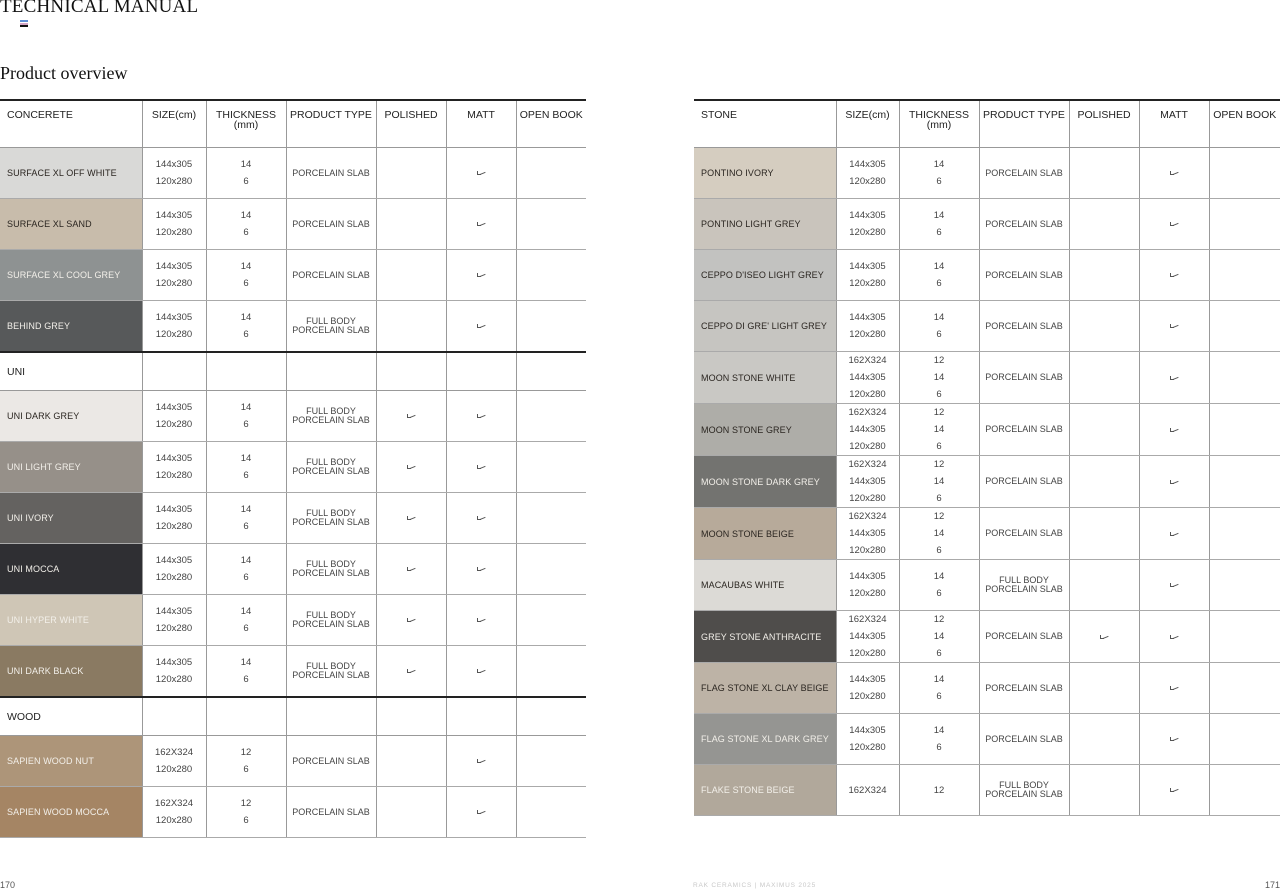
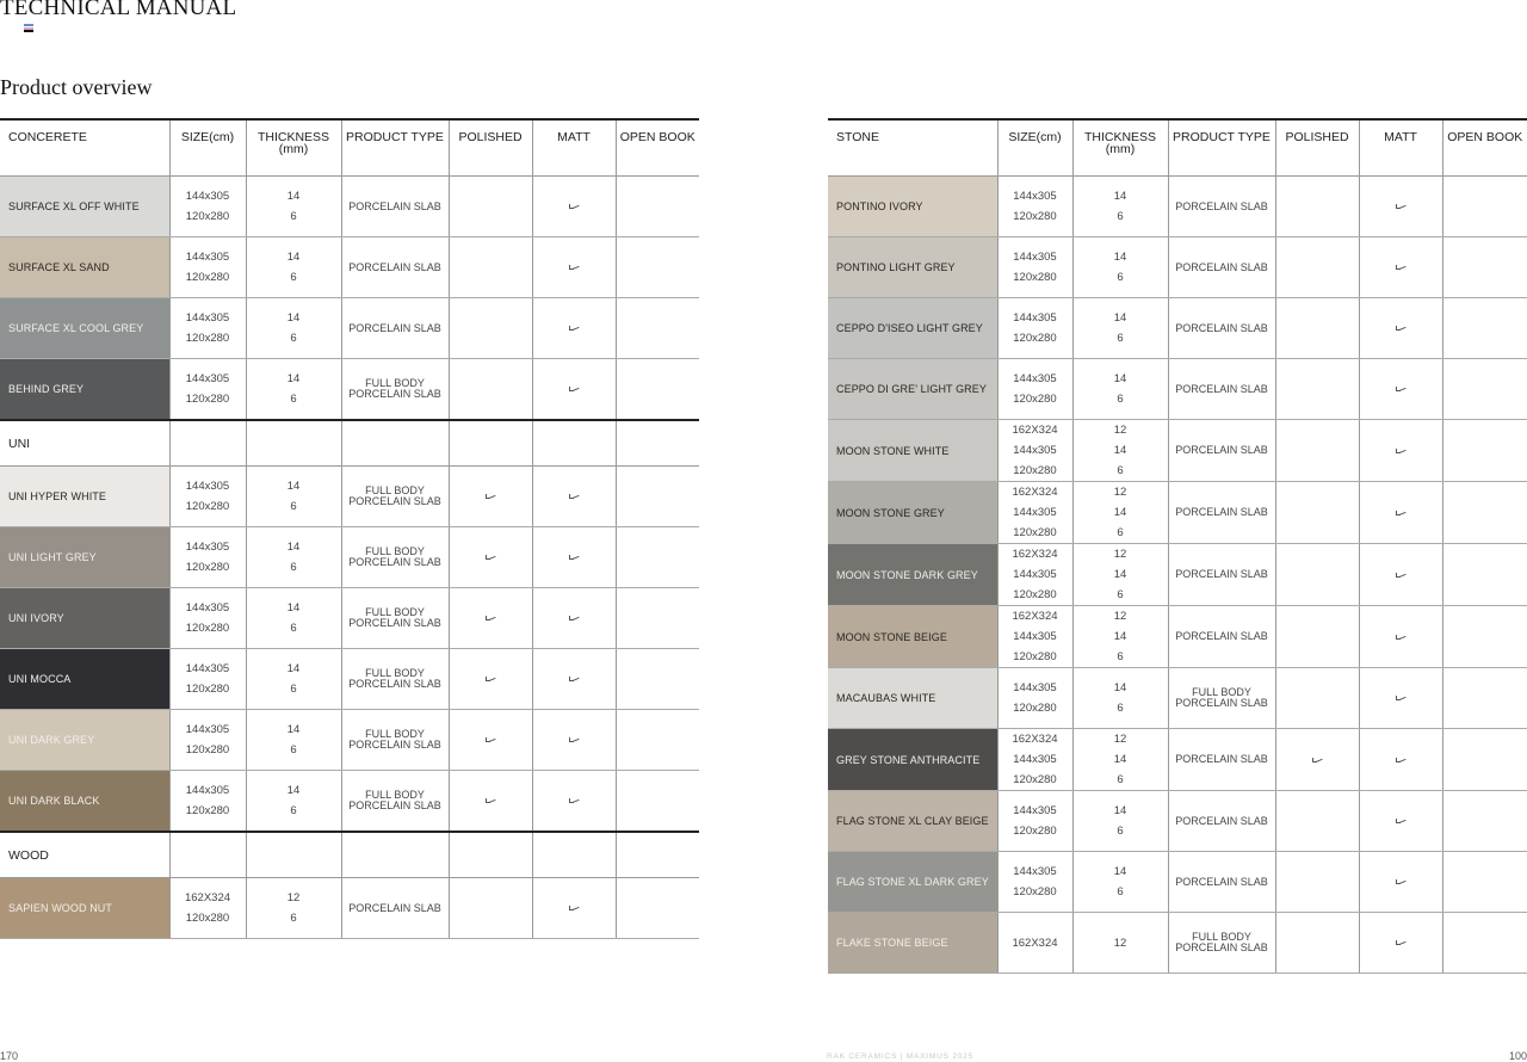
  TECHNICAL MANUAL
  Product overview
  CONCERETE	SIZE(cm)	THICKNESS(mm)	PRODUCT TYPE	POLISHED	MATT	OPEN BOOK
  SURFACE XL OFF WHITE	144x305120x280	146	PORCELAIN SLAB
  SURFACE XL SAND	144x305120x280	146	PORCELAIN SLAB
  SURFACE XL COOL GREY	144x305120x280	146	PORCELAIN SLAB
  BEHIND GREY	144x305120x280	146	FULL BODYPORCELAIN SLAB
  UNI
- UNI DARK GREY	144x305120x280	146	FULL BODYPORCELAIN SLAB
+ UNI HYPER WHITE	144x305120x280	146	FULL BODYPORCELAIN SLAB
  UNI LIGHT GREY	144x305120x280	146	FULL BODYPORCELAIN SLAB
  UNI IVORY	144x305120x280	146	FULL BODYPORCELAIN SLAB
  UNI MOCCA	144x305120x280	146	FULL BODYPORCELAIN SLAB
- UNI HYPER WHITE	144x305120x280	146	FULL BODYPORCELAIN SLAB
+ UNI DARK GREY	144x305120x280	146	FULL BODYPORCELAIN SLAB
  UNI DARK BLACK	144x305120x280	146	FULL BODYPORCELAIN SLAB
  WOOD
  SAPIEN WOOD NUT	162X324120x280	126	PORCELAIN SLAB
- SAPIEN WOOD MOCCA	162X324120x280	126	PORCELAIN SLAB
  STONE	SIZE(cm)	THICKNESS(mm)	PRODUCT TYPE	POLISHED	MATT	OPEN BOOK
  PONTINO IVORY	144x305120x280	146	PORCELAIN SLAB
  PONTINO LIGHT GREY	144x305120x280	146	PORCELAIN SLAB
  CEPPO D'ISEO LIGHT GREY	144x305120x280	146	PORCELAIN SLAB
  CEPPO DI GRE' LIGHT GREY	144x305120x280	146	PORCELAIN SLAB
  MOON STONE WHITE	162X324144x305120x280	12146	PORCELAIN SLAB
  MOON STONE GREY	162X324144x305120x280	12146	PORCELAIN SLAB
  MOON STONE DARK GREY	162X324144x305120x280	12146	PORCELAIN SLAB
  MOON STONE BEIGE	162X324144x305120x280	12146	PORCELAIN SLAB
  MACAUBAS WHITE	144x305120x280	146	FULL BODYPORCELAIN SLAB
  GREY STONE ANTHRACITE	162X324144x305120x280	12146	PORCELAIN SLAB
  FLAG STONE XL CLAY BEIGE	144x305120x280	146	PORCELAIN SLAB
  FLAG STONE XL DARK GREY	144x305120x280	146	PORCELAIN SLAB
  FLAKE STONE BEIGE	162X324	12	FULL BODYPORCELAIN SLAB
  170
- 171
+ 100
